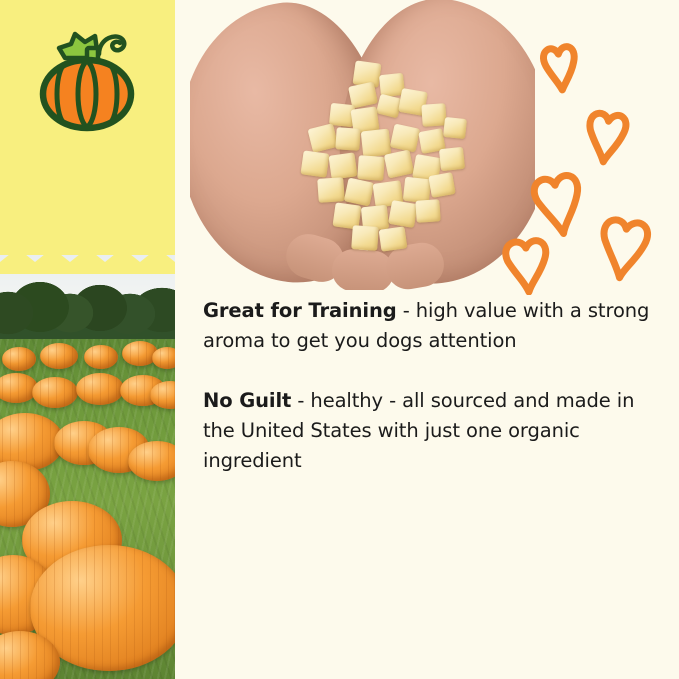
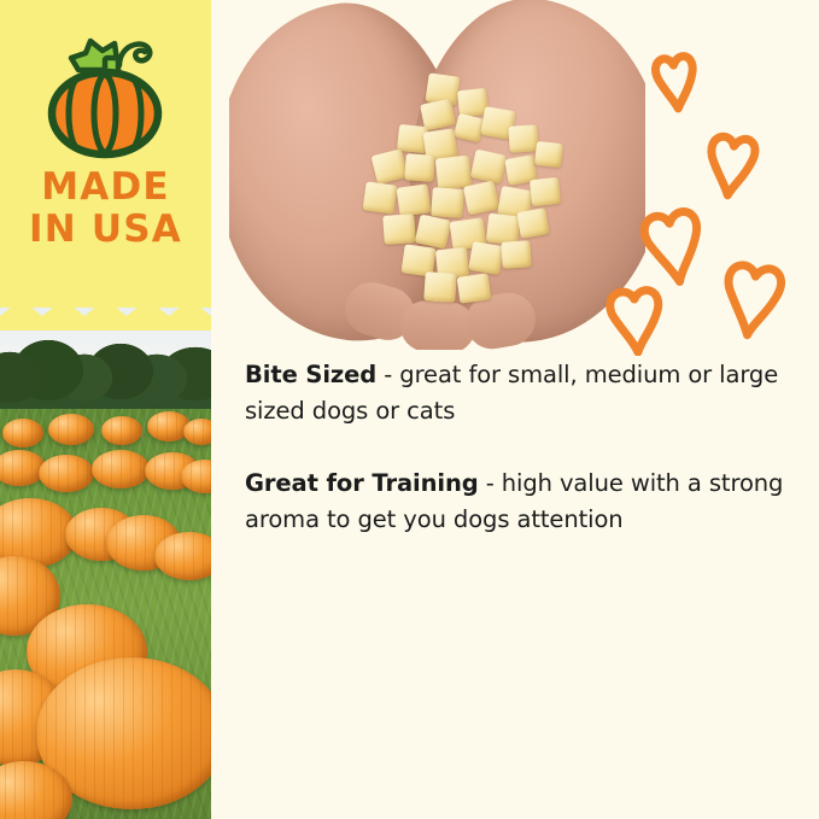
+ MADE
+ IN USA
+ Bite Sized - great for small, medium or large sized dogs or cats
  Great for Training - high value with a strong aroma to get you dogs attention
- No Guilt - healthy - all sourced and made in the United States with just one organic ingredient
